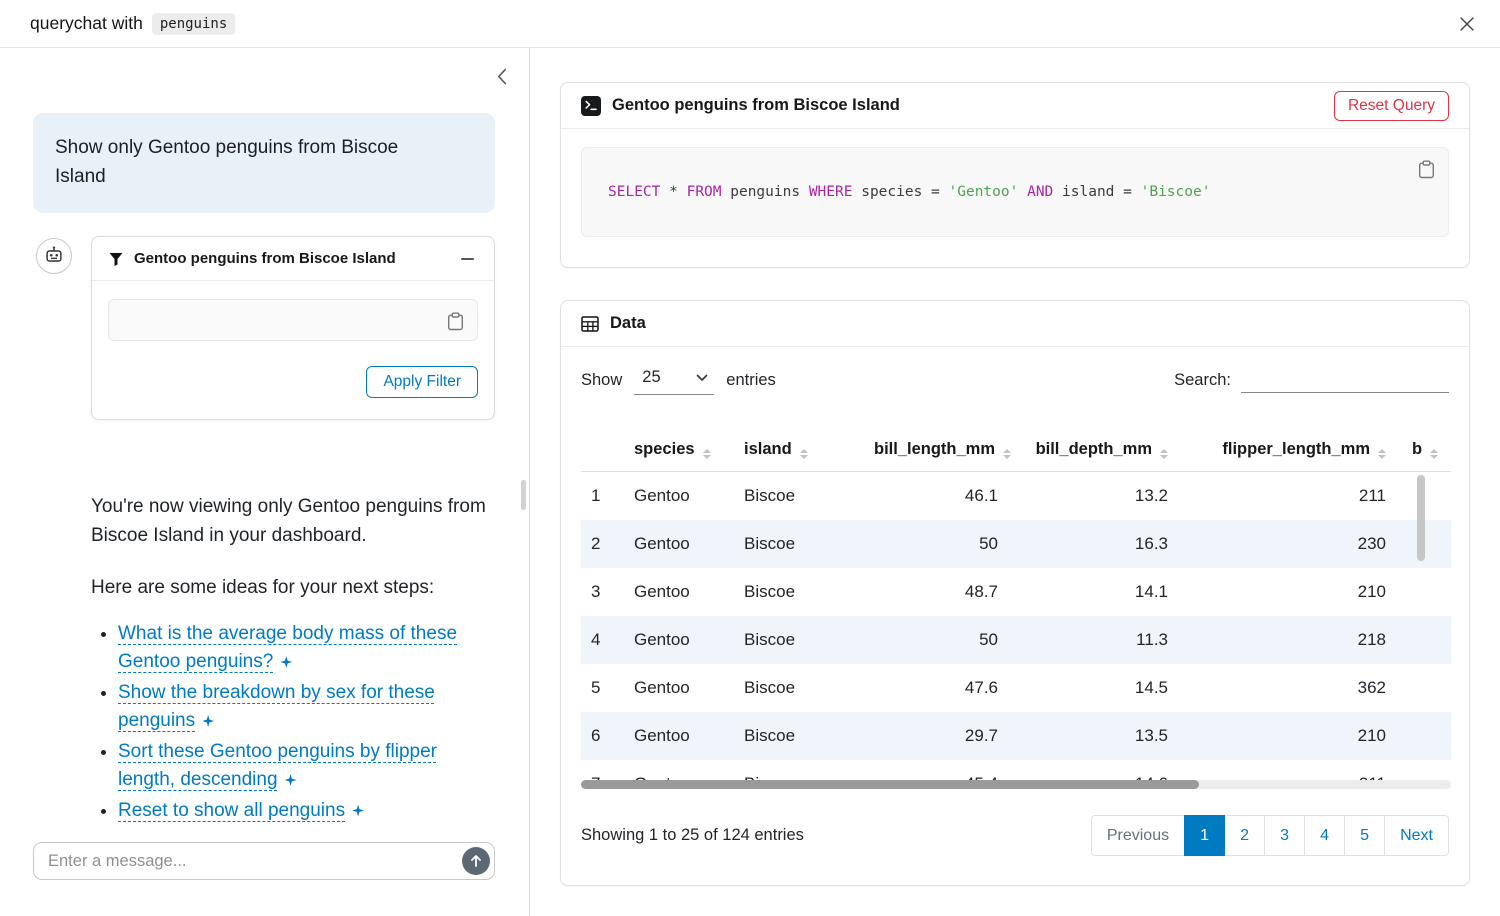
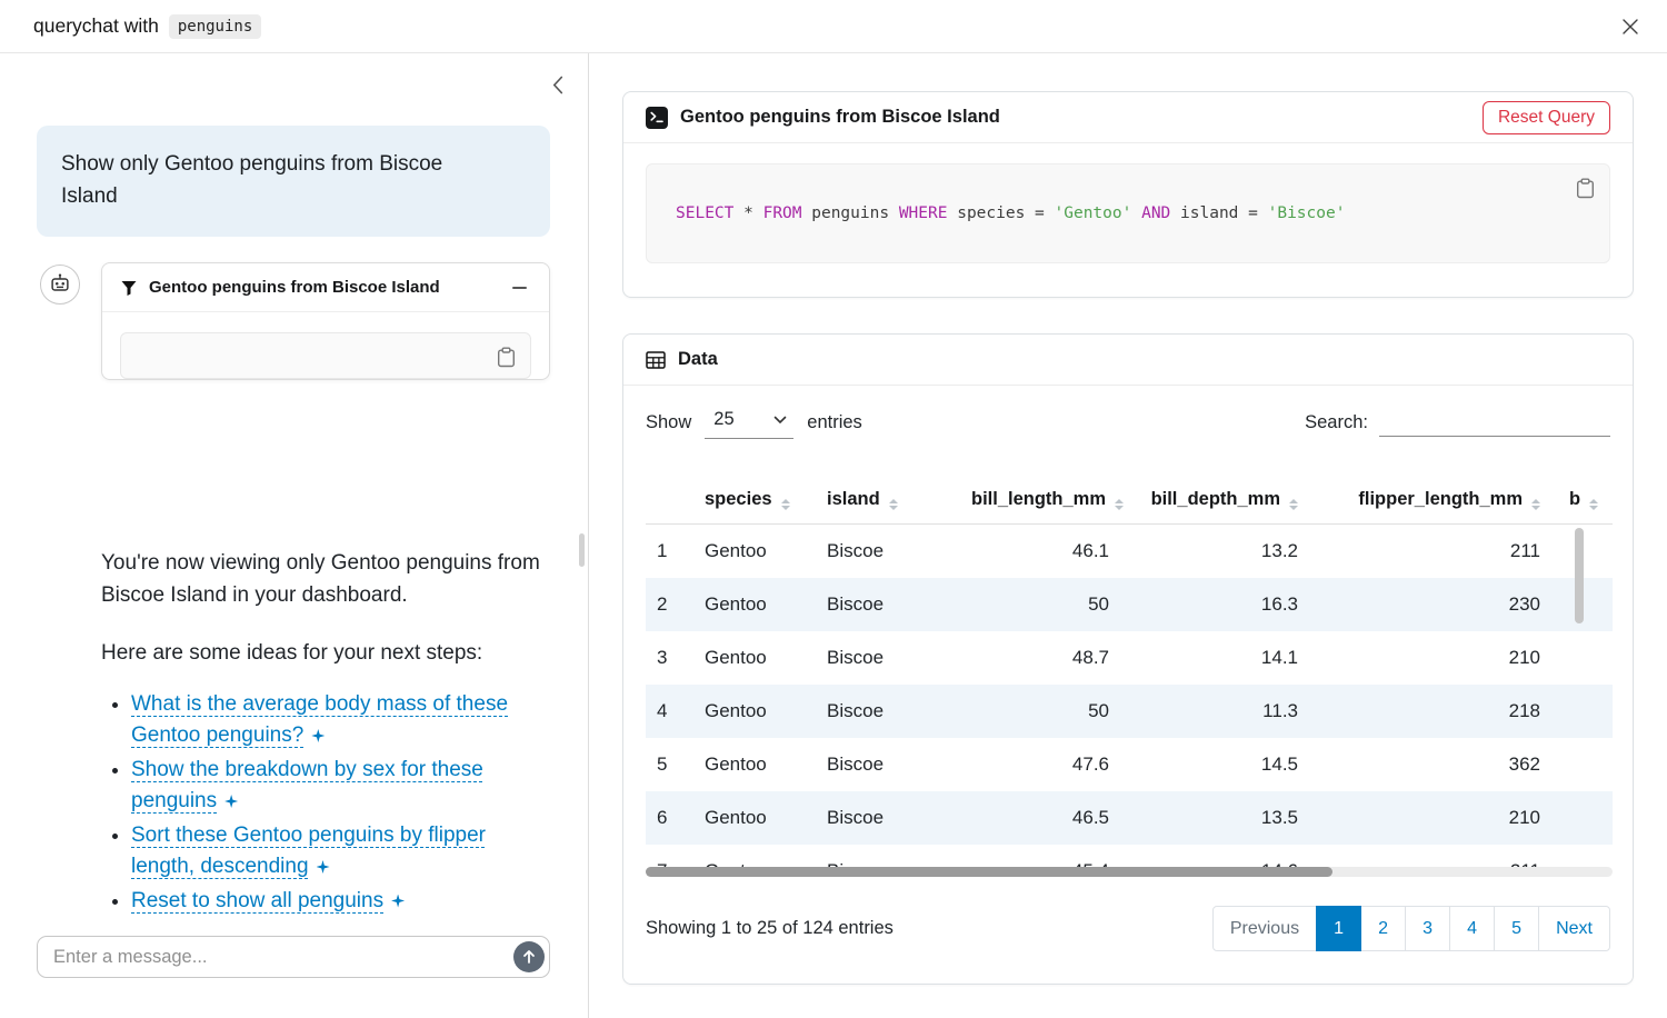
  querychat with
  penguins
  Show only Gentoo penguins from Biscoe Island
  Gentoo penguins from Biscoe Island
- Apply Filter
  You're now viewing only Gentoo penguins from Biscoe Island in your dashboard.
  Here are some ideas for your next steps:
  What is the average body mass of these Gentoo penguins?
  Show the breakdown by sex for these penguins
  Sort these Gentoo penguins by flipper length, descending
  Reset to show all penguins
  Enter a message...
  Gentoo penguins from Biscoe Island
  Reset Query
  SELECT * FROM penguins WHERE species = 'Gentoo' AND island = 'Biscoe'
  Data
  Show
  25
  entries
  Search:
  	species	island	bill_length_mm	bill_depth_mm	flipper_length_mm	b
  1	Gentoo	Biscoe	46.1	13.2	211
  2	Gentoo	Biscoe	50	16.3	230
  3	Gentoo	Biscoe	48.7	14.1	210
  4	Gentoo	Biscoe	50	11.3	218
  5	Gentoo	Biscoe	47.6	14.5	362
- 6	Gentoo	Biscoe	29.7	13.5	210
+ 6	Gentoo	Biscoe	46.5	13.5	210
  Showing 1 to 25 of 124 entries
  Previous
  1
  2
  3
  4
  5
  Next
